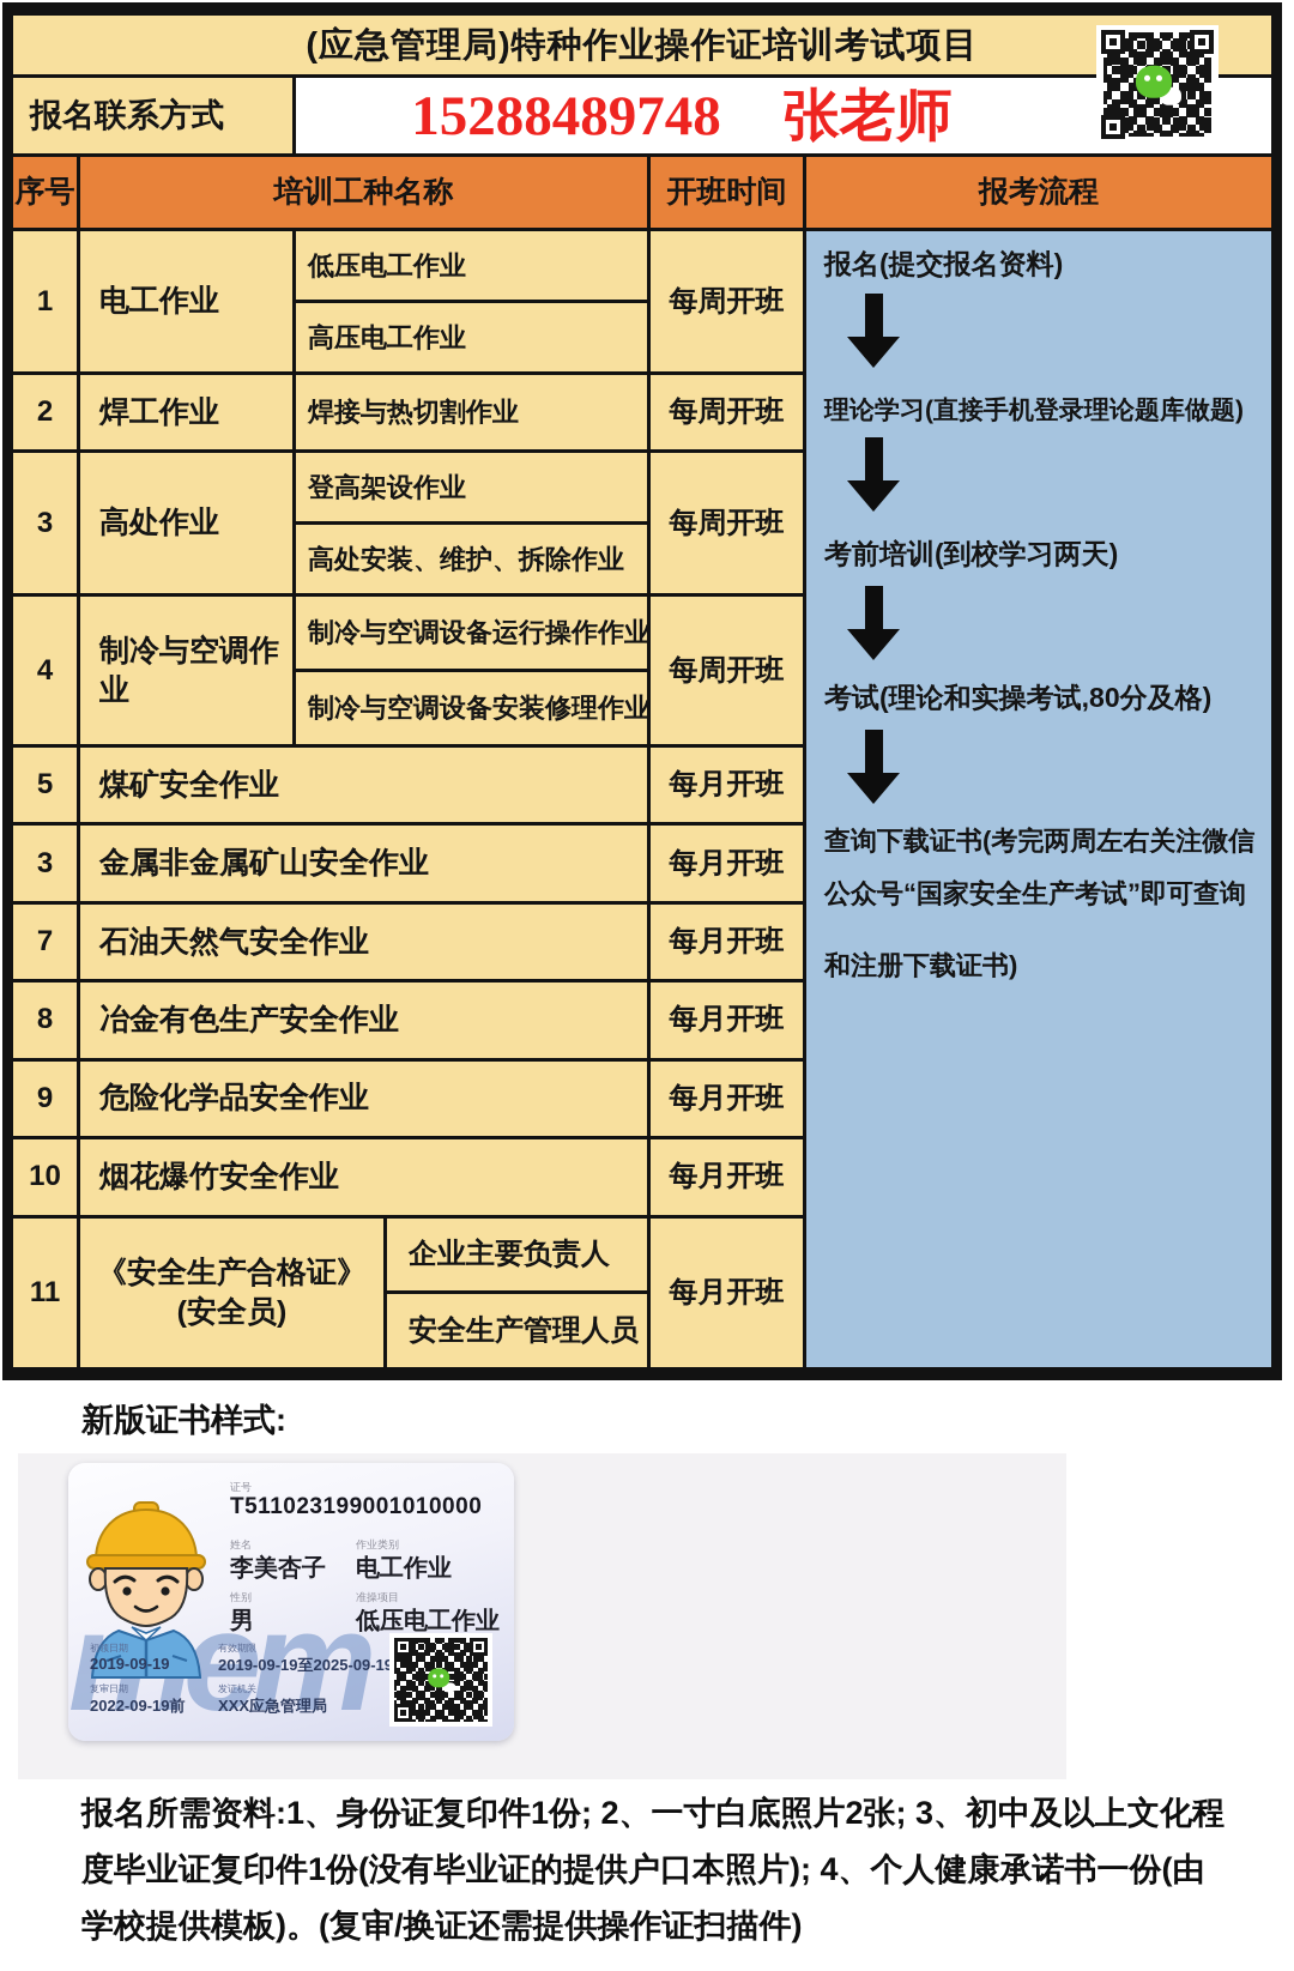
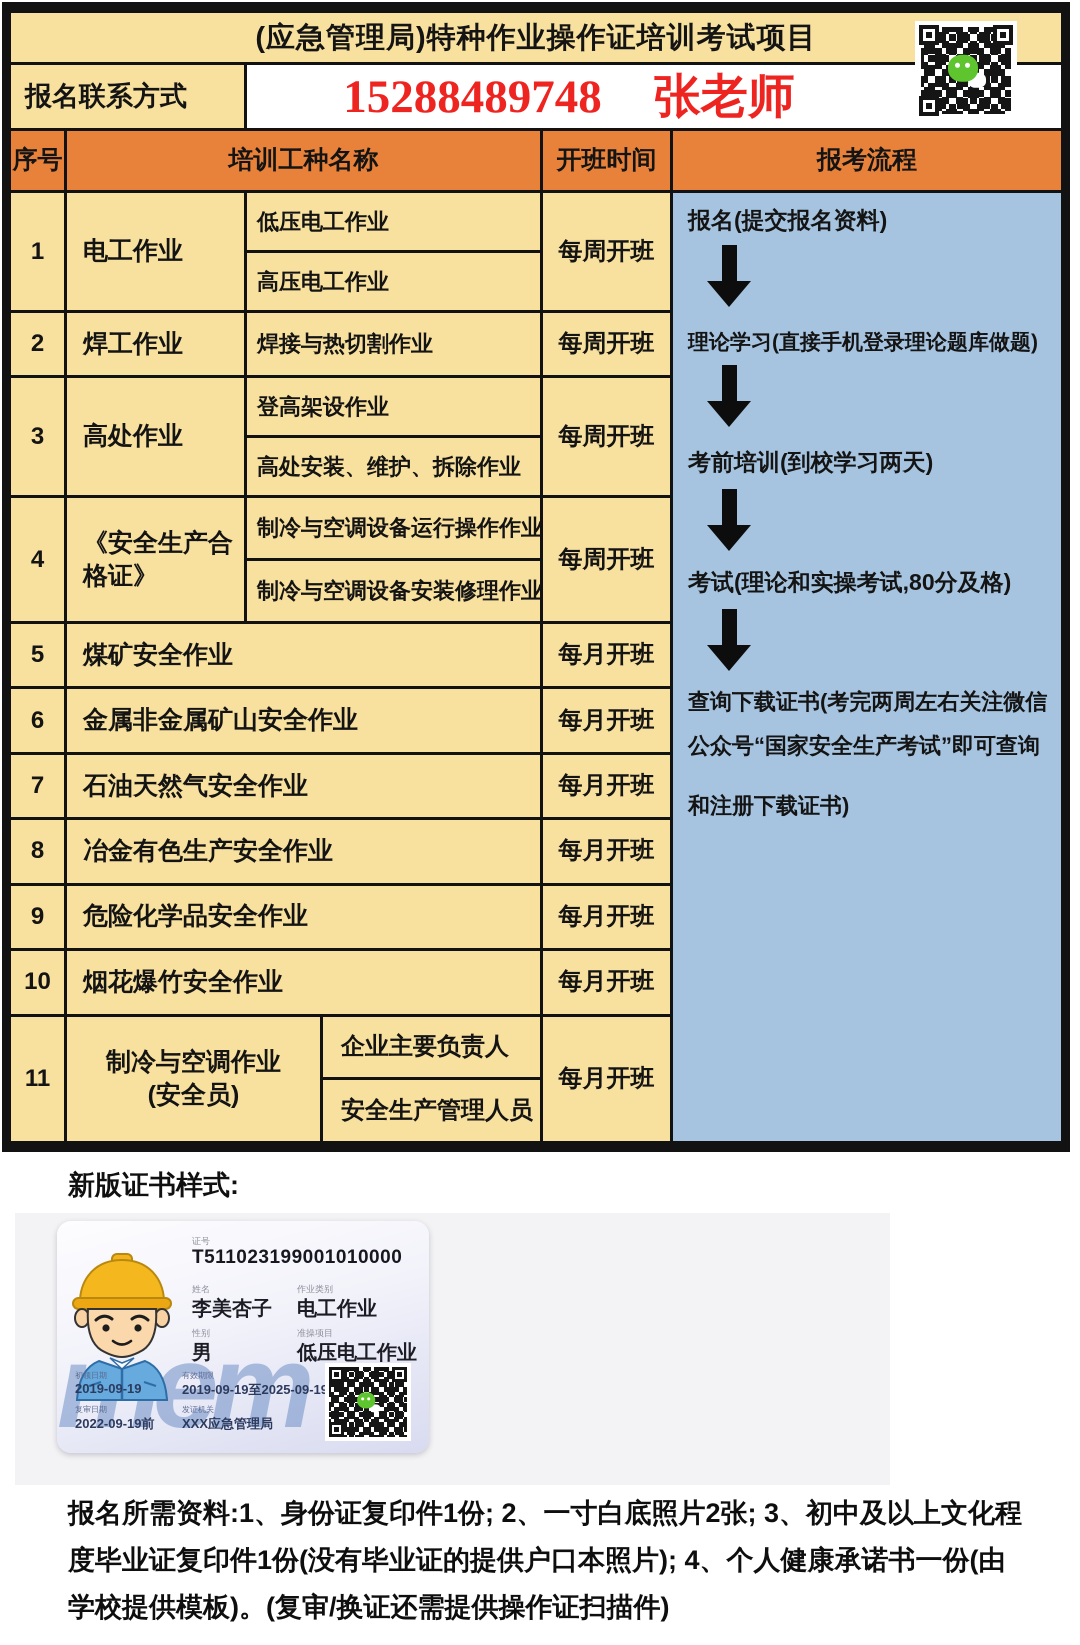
  (应急管理局)特种作业操作证培训考试项目
  报名联系方式	15288489748 张老师
  序号	培训工种名称	开班时间	报考流程
  1	电工作业	低压电工作业	每周开班	报名(提交报名资料) 理论学习(直接手机登录理论题库做题) 考前培训(到校学习两天) 考试(理论和实操考试,80分及格) 查询下载证书(考完两周左右关注微信 公众号“国家安全生产考试”即可查询 和注册下载证书)
  高压电工作业
  2	焊工作业	焊接与热切割作业	每周开班
  3	高处作业	登高架设作业	每周开班
  高处安装、维护、拆除作业
- 4	制冷与空调作业	制冷与空调设备运行操作作业	每周开班
+ 4	《安全生产合格证》	制冷与空调设备运行操作作业	每周开班
  制冷与空调设备安装修理作业
  5	煤矿安全作业	每月开班
- 3	金属非金属矿山安全作业	每月开班
+ 6	金属非金属矿山安全作业	每月开班
  7	石油天然气安全作业	每月开班
  8	冶金有色生产安全作业	每月开班
  9	危险化学品安全作业	每月开班
  10	烟花爆竹安全作业	每月开班
- 11	《安全生产合格证》 (安全员)	企业主要负责人	每月开班
+ 11	制冷与空调作业 (安全员)	企业主要负责人	每月开班
  安全生产管理人员
  新版证书样式:
  证号
  T511023199001010000
  姓名
  李美杏子
  作业类别
  电工作业
  性别
  男
  准操项目
  低压电工作业
  初领日期
  2019-09-19
  有效期限
  2019-09-19至2025-09-1
  复审日期
  2022-09-19前
  发证机关
  XXX应急管理局
  报名所需资料:1、身份证复印件1份; 2、一寸白底照片2张; 3、初中及以上文化程
  度毕业证复印件1份(没有毕业证的提供户口本照片); 4、个人健康承诺书一份(由
  学校提供模板)。(复审/换证还需提供操作证扫描件)
